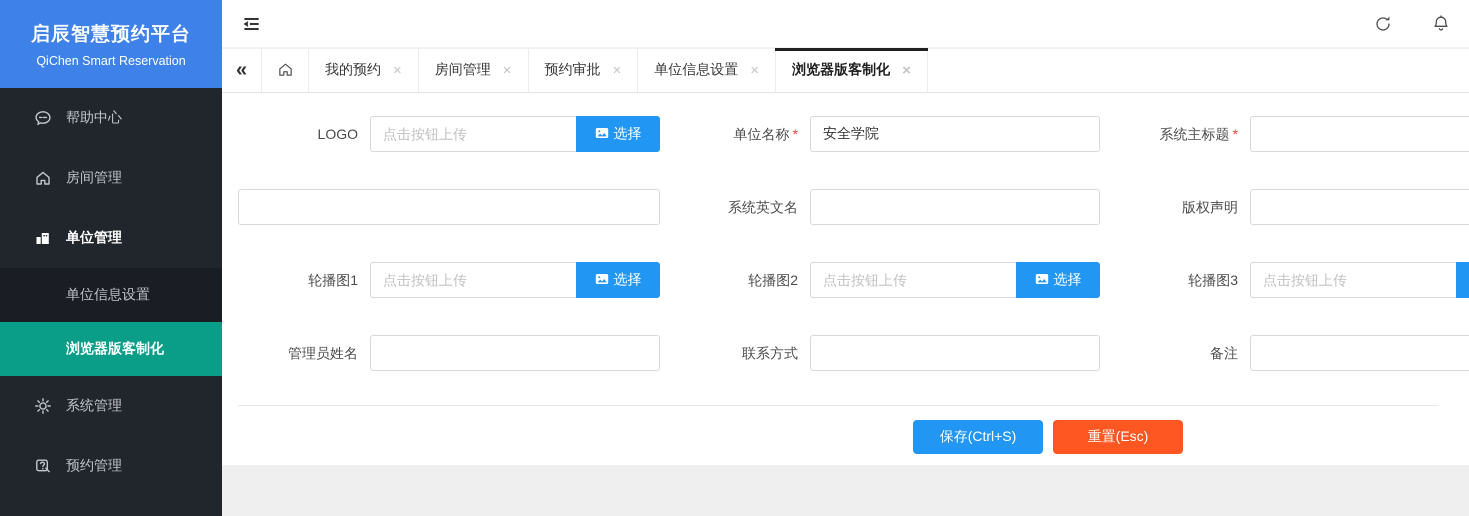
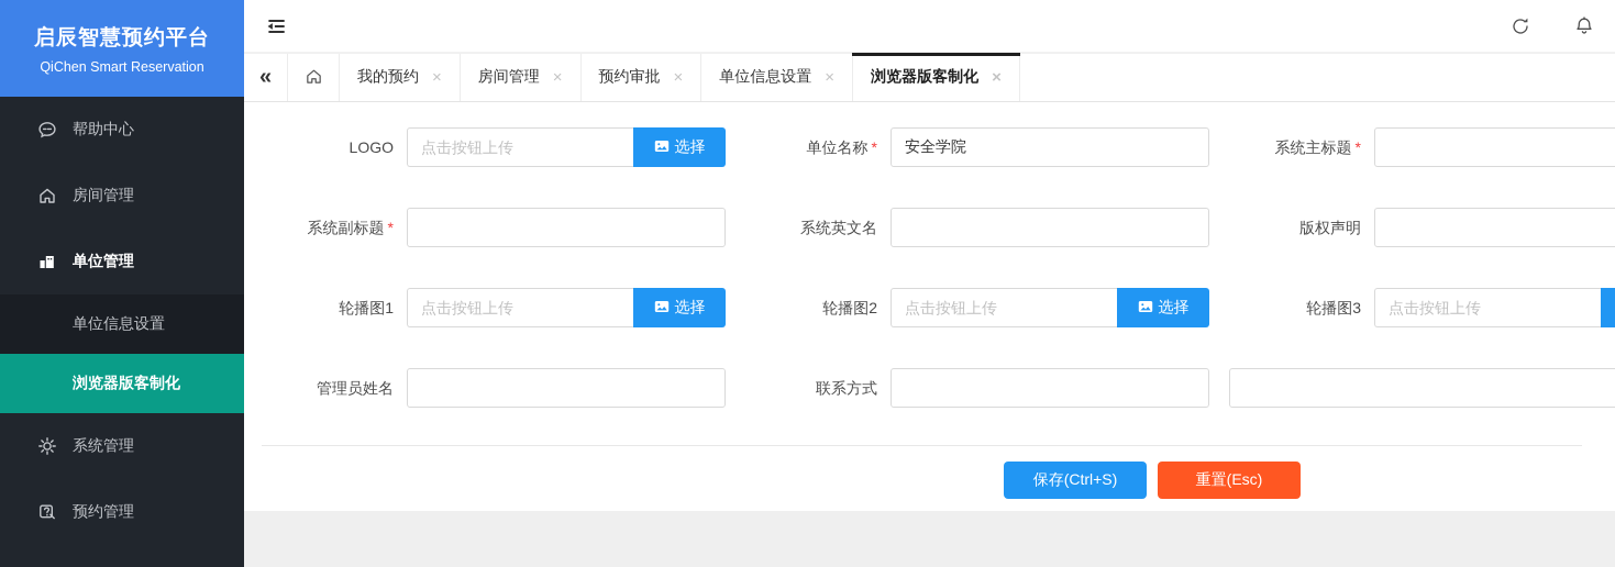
  启辰智慧预约平台
  QiChen Smart Reservation
  帮助中心
  房间管理
  单位管理
  单位信息设置
  浏览器版客制化
  系统管理
  预约管理
  «
  我的预约
  ×
  房间管理
  ×
  预约审批
  ×
  单位信息设置
  ×
  浏览器版客制化
  ×
  LOGO
  点击按钮上传
  选择
  单位名称 *
  安全学院
  系统主标题 *
+ 系统副标题 *
  系统英文名
  版权声明
  轮播图1
  点击按钮上传
  选择
  轮播图2
  点击按钮上传
  选择
  轮播图3
  点击按钮上传
  管理员姓名
  联系方式
- 备注
  保存(Ctrl+S)
  重置(Esc)
